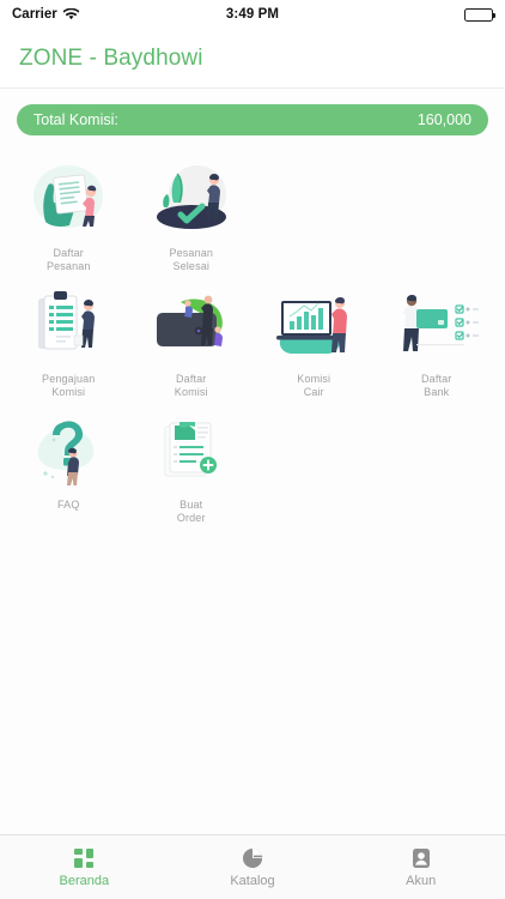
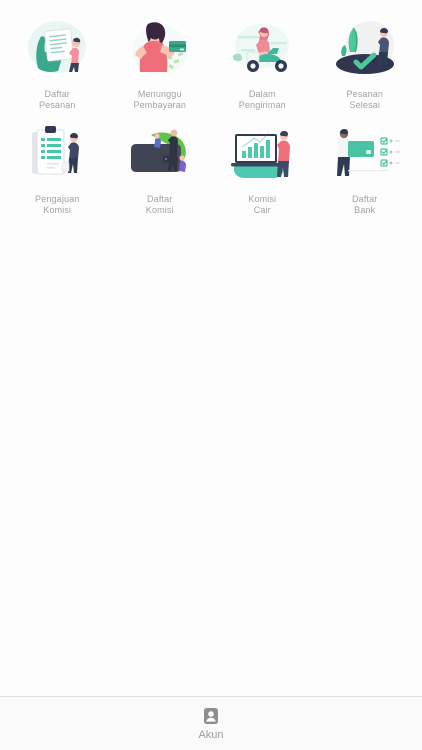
- Carrier
- 3:49 PM
- ZONE - Baydhowi
- Total Komisi:
- 160,000
  Daftar
  Pesanan
+ Menunggu
+ Pembayaran
+ Dalam
+ Pengiriman
  Pesanan
  Selesai
  Pengajuan
  Komisi
  Daftar
  Komisi
  Komisi
  Cair
  Daftar
  Bank
- FAQ
- Buat
- Order
- Beranda
- Katalog
  Akun
